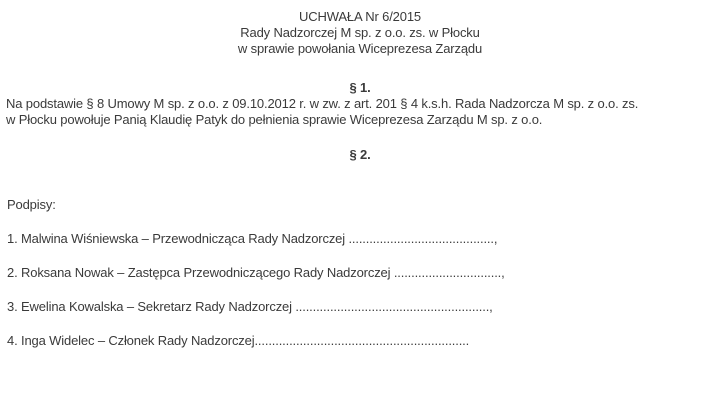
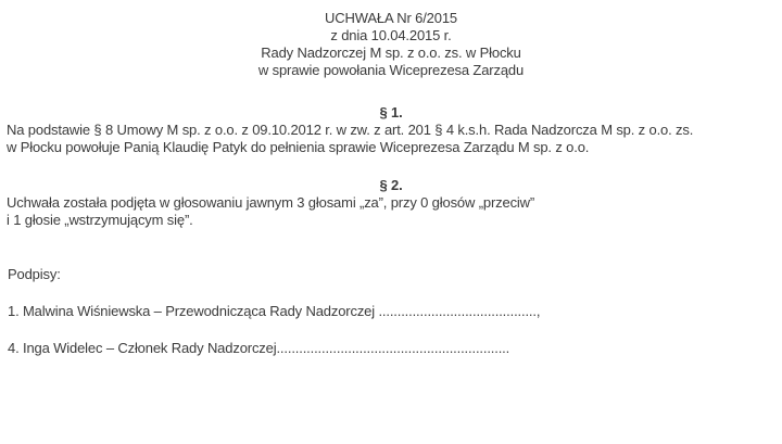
  UCHWAŁA Nr 6/2015
+ z dnia 10.04.2015 r.
  Rady Nadzorczej M sp. z o.o. zs. w Płocku
  w sprawie powołania Wiceprezesa Zarządu
  § 1.
  Na podstawie § 8 Umowy M sp. z o.o. z 09.10.2012 r. w zw. z art. 201 § 4 k.s.h. Rada Nadzorcza M sp. z o.o. zs.
  w Płocku powołuje Panią Klaudię Patyk do pełnienia sprawie Wiceprezesa Zarządu M sp. z o.o.
  § 2.
+ Uchwała została podjęta w głosowaniu jawnym 3 głosami „za”, przy 0 głosów „przeciw”
+ i 1 głosie „wstrzymującym się”.
  Podpisy:
  1. Malwina Wiśniewska – Przewodnicząca Rady Nadzorczej ..........................................,
- 2. Roksana Nowak – Zastępca Przewodniczącego Rady Nadzorczej ...............................,
- 3. Ewelina Kowalska – Sekretarz Rady Nadzorczej ........................................................,
  4. Inga Widelec – Członek Rady Nadzorczej..............................................................
